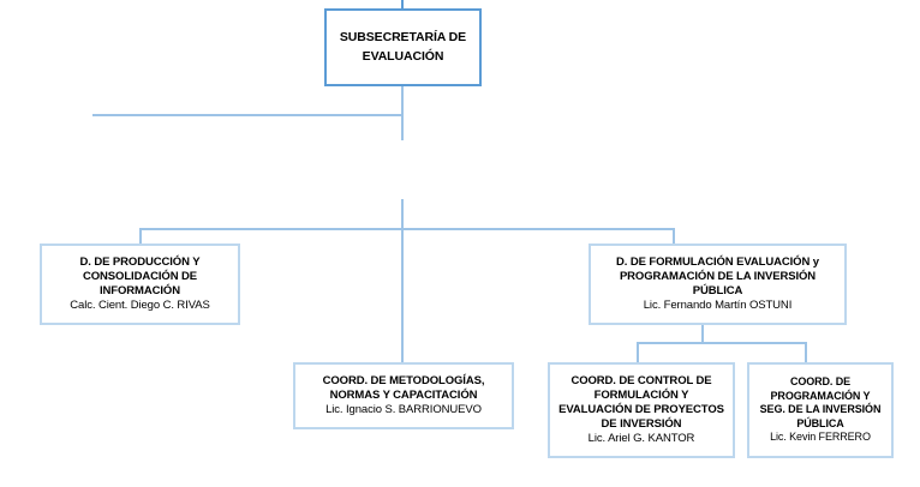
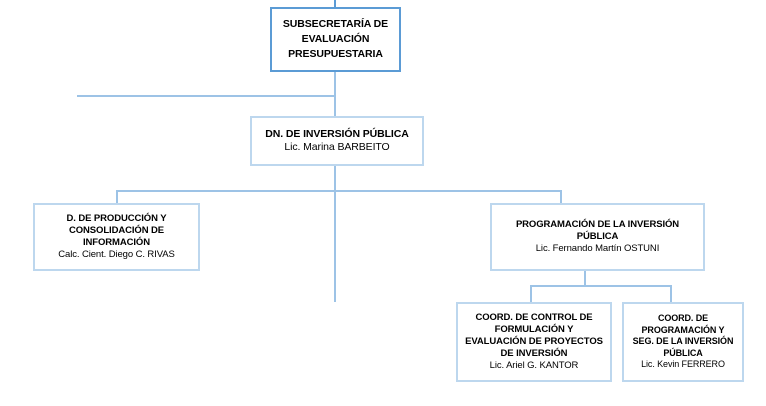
  SUBSECRETARÍA DE
  EVALUACIÓN
+ PRESUPUESTARIA
+ DN. DE INVERSIÓN PÚBLICA
+ Lic. Marina BARBEITO
  D. DE PRODUCCIÓN Y
  CONSOLIDACIÓN DE
  INFORMACIÓN
  Calc. Cient. Diego C. RIVAS
- D. DE FORMULACIÓN EVALUACIÓN y
  PROGRAMACIÓN DE LA INVERSIÓN
  PÚBLICA
  Lic. Fernando Martín OSTUNI
- COORD. DE METODOLOGÍAS,
- NORMAS Y CAPACITACIÓN
- Lic. Ignacio S. BARRIONUEVO
  COORD. DE CONTROL DE
  FORMULACIÓN Y
  EVALUACIÓN DE PROYECTOS
  DE INVERSIÓN
  Lic. Ariel G. KANTOR
  COORD. DE
  PROGRAMACIÓN Y
  SEG. DE LA INVERSIÓN
  PÚBLICA
  Lic. Kevin FERRERO
